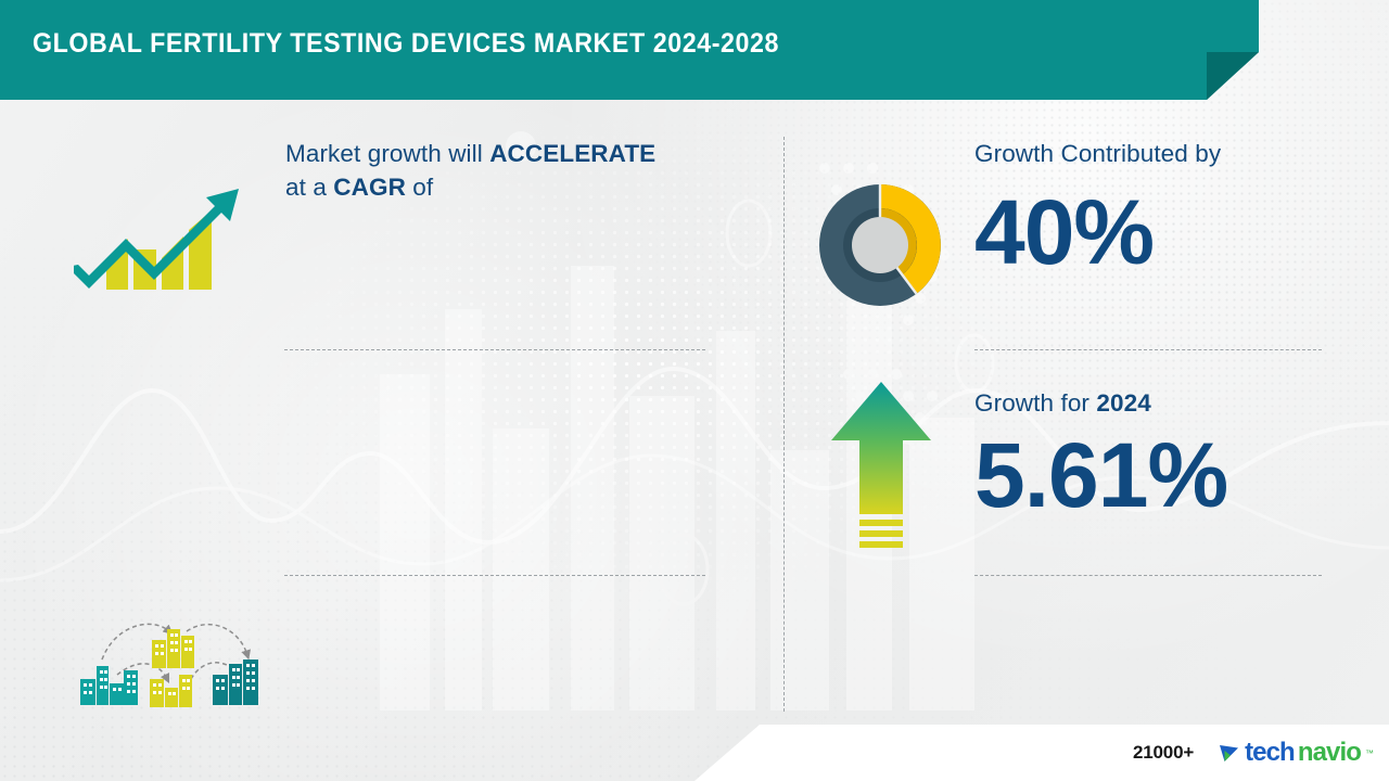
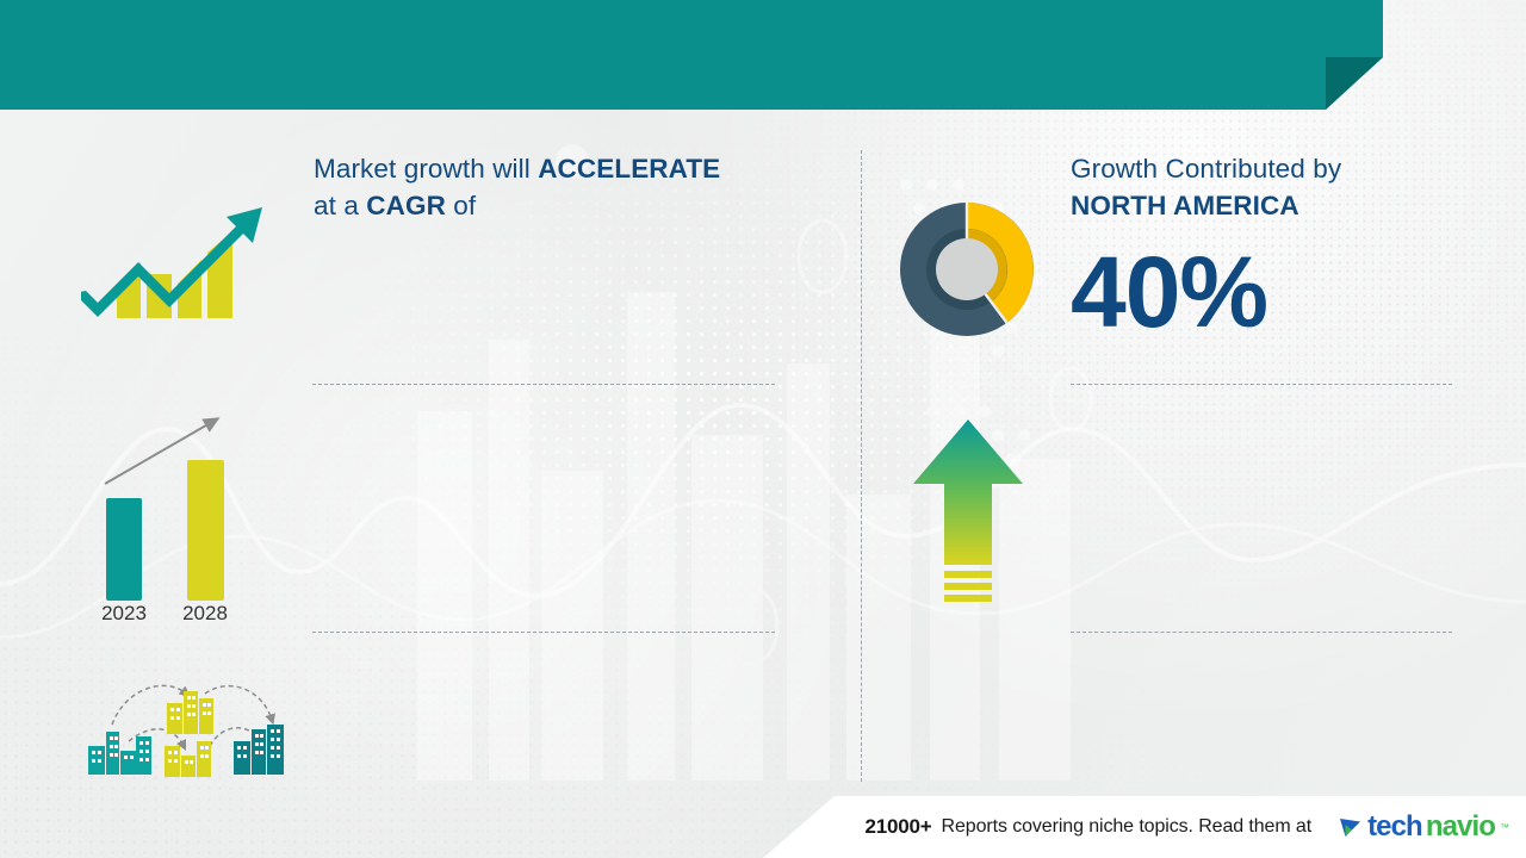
- GLOBAL FERTILITY TESTING DEVICES MARKET 2024-2028
  Market growth will ACCELERATE
  at a CAGR of
+ 2023
+ 2028
  Growth Contributed by
+ NORTH AMERICA
  40%
- Growth for 2024
- 5.61%
  21000+
+ Reports covering niche topics. Read them at
  tech
  navio
  ™
